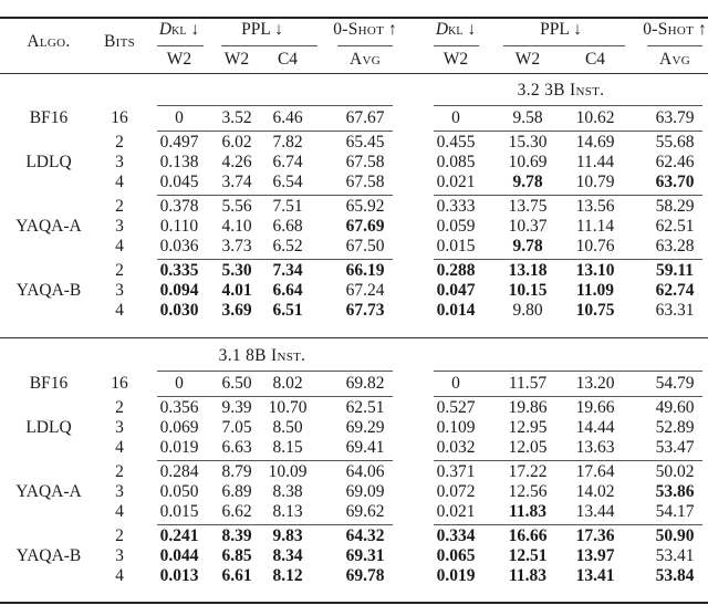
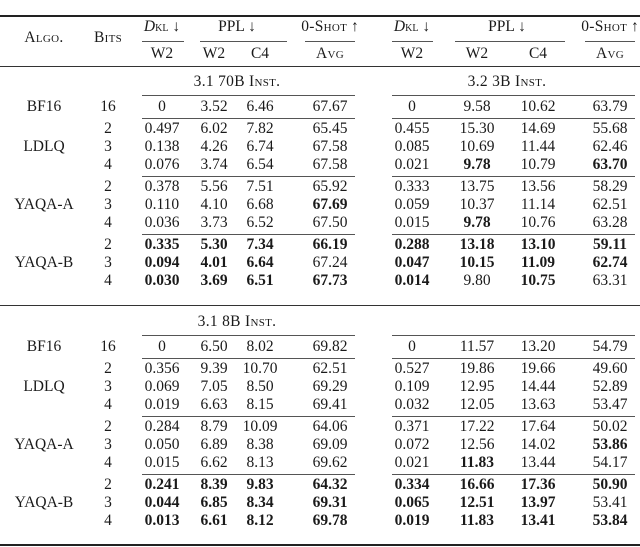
  Algo.
  Bits
  DKL ↓
  PPL ↓
  0-Shot ↑
  DKL ↓
  PPL ↓
  0-Shot ↑
  W2
  W2
  C4
  Avg
  W2
  W2
  C4
  Avg
+ 3.1 70B Inst.
  3.2 3B Inst.
  BF16
  16
  0
  3.52
  6.46
  67.67
  0
  9.58
  10.62
  63.79
  LDLQ
  2
  0.497
  6.02
  7.82
  65.45
  0.455
  15.30
  14.69
  55.68
  3
  0.138
  4.26
  6.74
  67.58
  0.085
  10.69
  11.44
  62.46
  4
- 0.045
+ 0.076
  3.74
  6.54
  67.58
  0.021
  9.78
  10.79
  63.70
  YAQA-A
  2
  0.378
  5.56
  7.51
  65.92
  0.333
  13.75
  13.56
  58.29
  3
  0.110
  4.10
  6.68
  67.69
  0.059
  10.37
  11.14
  62.51
  4
  0.036
  3.73
  6.52
  67.50
  0.015
  9.78
  10.76
  63.28
  YAQA-B
  2
  0.335
  5.30
  7.34
  66.19
  0.288
  13.18
  13.10
  59.11
  3
  0.094
  4.01
  6.64
  67.24
  0.047
  10.15
  11.09
  62.74
  4
  0.030
  3.69
  6.51
  67.73
  0.014
  9.80
  10.75
  63.31
  3.1 8B Inst.
  BF16
  16
  0
  6.50
  8.02
  69.82
  0
  11.57
  13.20
  54.79
  LDLQ
  2
  0.356
  9.39
  10.70
  62.51
  0.527
  19.86
  19.66
  49.60
  3
  0.069
  7.05
  8.50
  69.29
  0.109
  12.95
  14.44
  52.89
  4
  0.019
  6.63
  8.15
  69.41
  0.032
  12.05
  13.63
  53.47
  YAQA-A
  2
  0.284
  8.79
  10.09
  64.06
  0.371
  17.22
  17.64
  50.02
  3
  0.050
  6.89
  8.38
  69.09
  0.072
  12.56
  14.02
  53.86
  4
  0.015
  6.62
  8.13
  69.62
  0.021
  11.83
  13.44
  54.17
  YAQA-B
  2
  0.241
  8.39
  9.83
  64.32
  0.334
  16.66
  17.36
  50.90
  3
  0.044
  6.85
  8.34
  69.31
  0.065
  12.51
  13.97
  53.41
  4
  0.013
  6.61
  8.12
  69.78
  0.019
  11.83
  13.41
  53.84
